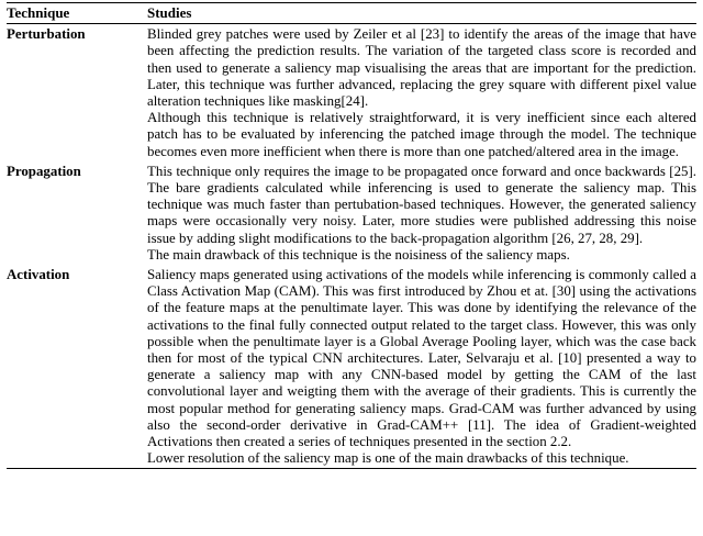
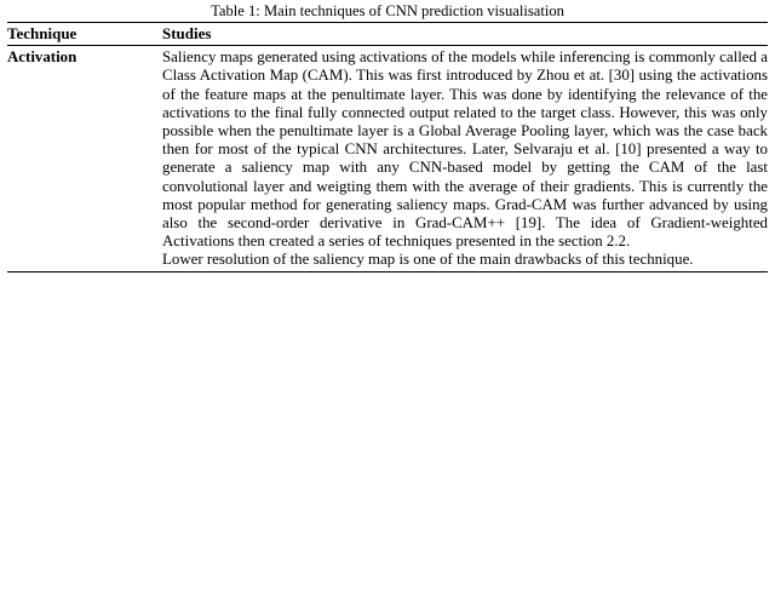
+ Table 1: Main techniques of CNN prediction visualisation
  Technique	Studies
- Perturbation	Blinded grey patches were used by Zeiler et al [23] to identify the areas of the image that have been affecting the prediction results. The variation of the targeted class score is recorded and then used to generate a saliency map visualising the areas that are important for the prediction. Later, this technique was further advanced, replacing the grey square with different pixel value alteration techniques like masking[24]. Although this technique is relatively straightforward, it is very inefficient since each altered patch has to be evaluated by inferencing the patched image through the model. The technique becomes even more inefficient when there is more than one patched/altered area in the image.
- Propagation	This technique only requires the image to be propagated once forward and once backwards [25]. The bare gradients calculated while inferencing is used to generate the saliency map. This technique was much faster than pertubation-based techniques. However, the generated saliency maps were occasionally very noisy. Later, more studies were published addressing this noise issue by adding slight modifications to the back-propagation algorithm [26, 27, 28, 29]. The main drawback of this technique is the noisiness of the saliency maps.
- Activation	Saliency maps generated using activations of the models while inferencing is commonly called a Class Activation Map (CAM). This was first introduced by Zhou et at. [30] using the activations of the feature maps at the penultimate layer. This was done by identifying the relevance of the activations to the final fully connected output related to the target class. However, this was only possible when the penultimate layer is a Global Average Pooling layer, which was the case back then for most of the typical CNN architectures. Later, Selvaraju et al. [10] presented a way to generate a saliency map with any CNN-based model by getting the CAM of the last convolutional layer and weigting them with the average of their gradients. This is currently the most popular method for generating saliency maps. Grad-CAM was further advanced by using also the second-order derivative in Grad-CAM++ [11]. The idea of Gradient-weighted Activations then created a series of techniques presented in the section 2.2. Lower resolution of the saliency map is one of the main drawbacks of this technique.
+ Activation	Saliency maps generated using activations of the models while inferencing is commonly called a Class Activation Map (CAM). This was first introduced by Zhou et at. [30] using the activations of the feature maps at the penultimate layer. This was done by identifying the relevance of the activations to the final fully connected output related to the target class. However, this was only possible when the penultimate layer is a Global Average Pooling layer, which was the case back then for most of the typical CNN architectures. Later, Selvaraju et al. [10] presented a way to generate a saliency map with any CNN-based model by getting the CAM of the last convolutional layer and weigting them with the average of their gradients. This is currently the most popular method for generating saliency maps. Grad-CAM was further advanced by using also the second-order derivative in Grad-CAM++ [19]. The idea of Gradient-weighted Activations then created a series of techniques presented in the section 2.2. Lower resolution of the saliency map is one of the main drawbacks of this technique.
